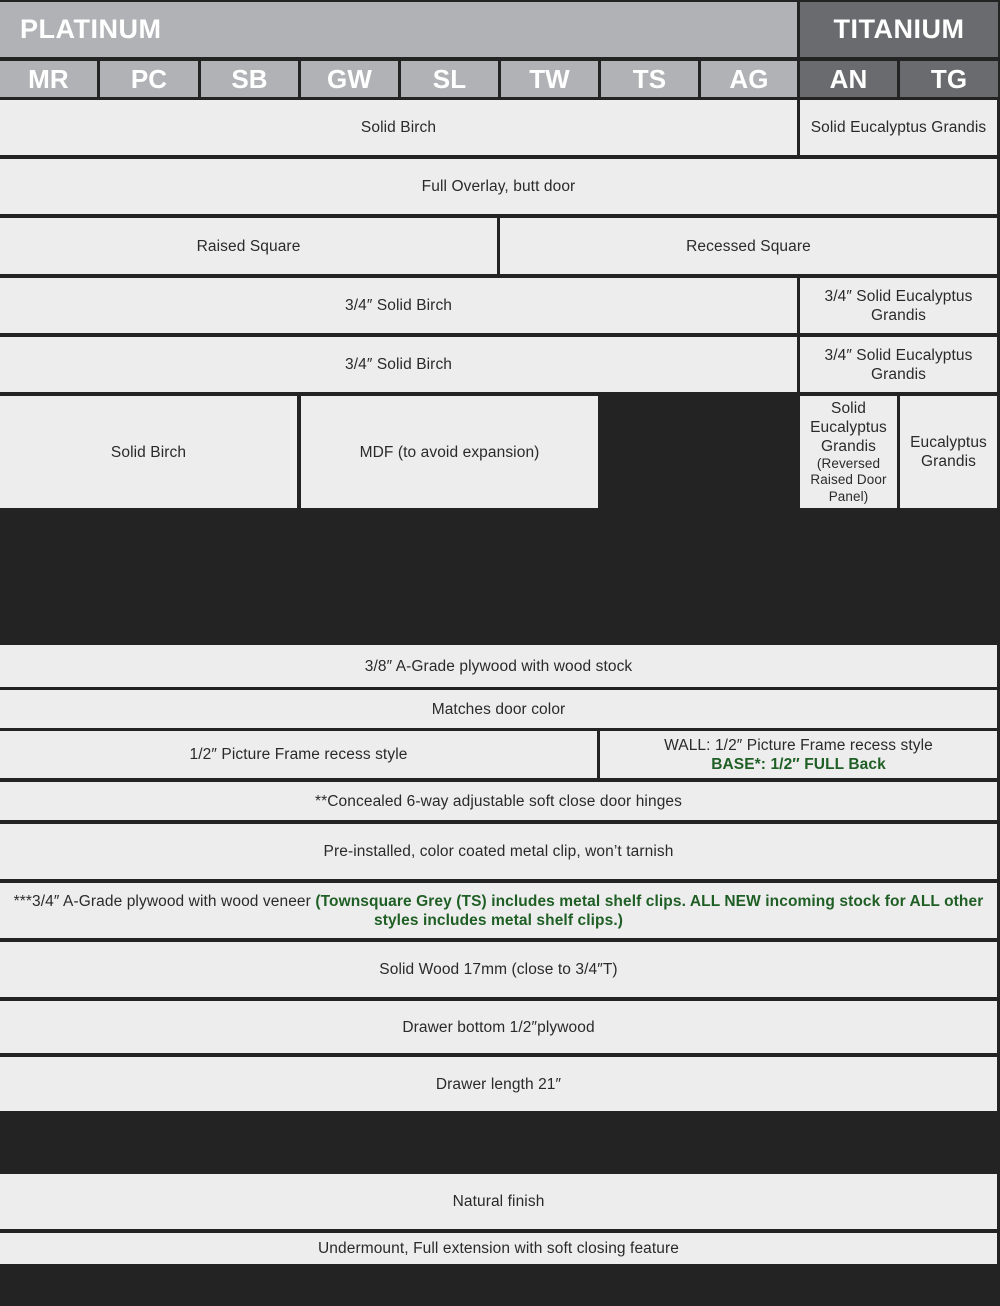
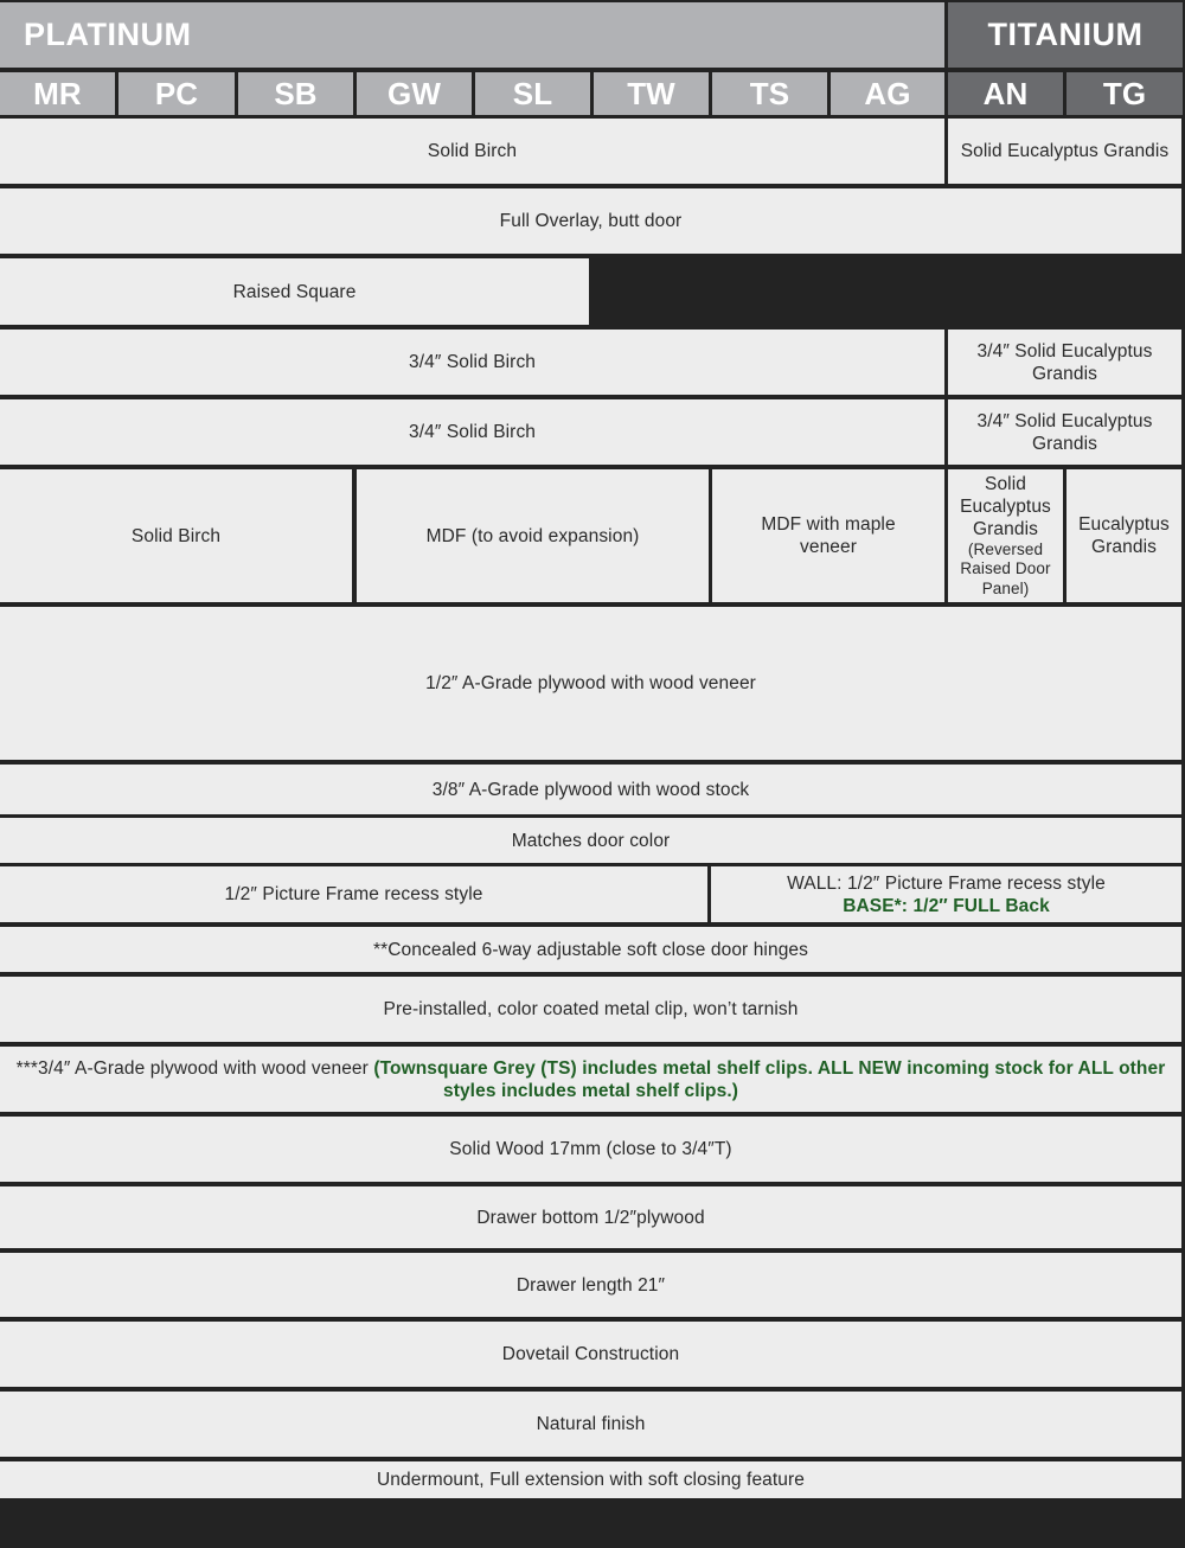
  PLATINUM
  TITANIUM
  MR
  PC
  SB
  GW
  SL
  TW
  TS
  AG
  AN
  TG
  Solid Birch
  Solid Eucalyptus Grandis
  Full Overlay, butt door
  Raised Square
- Recessed Square
  3/4″ Solid Birch
  3/4″ Solid Eucalyptus Grandis
  3/4″ Solid Birch
  3/4″ Solid Eucalyptus Grandis
  Solid Birch
  MDF (to avoid expansion)
+ MDF with maple veneer
  Solid Eucalyptus Grandis
  (Reversed Raised Door Panel)
  Eucalyptus Grandis
+ 1/2″ A-Grade plywood with wood veneer
  3/8″ A-Grade plywood with wood stock
  Matches door color
  1/2″ Picture Frame recess style
  WALL: 1/2″ Picture Frame recess style
  BASE*: 1/2″ FULL Back
  **Concealed 6-way adjustable soft close door hinges
  Pre-installed, color coated metal clip, won’t tarnish
  ***3/4″ A-Grade plywood with wood veneer (Townsquare Grey (TS) includes metal shelf clips. ALL NEW incoming stock for ALL other styles includes metal shelf clips.)
  Solid Wood 17mm (close to 3/4″T)
  Drawer bottom 1/2″plywood
  Drawer length 21″
+ Dovetail Construction
  Natural finish
  Undermount, Full extension with soft closing feature
